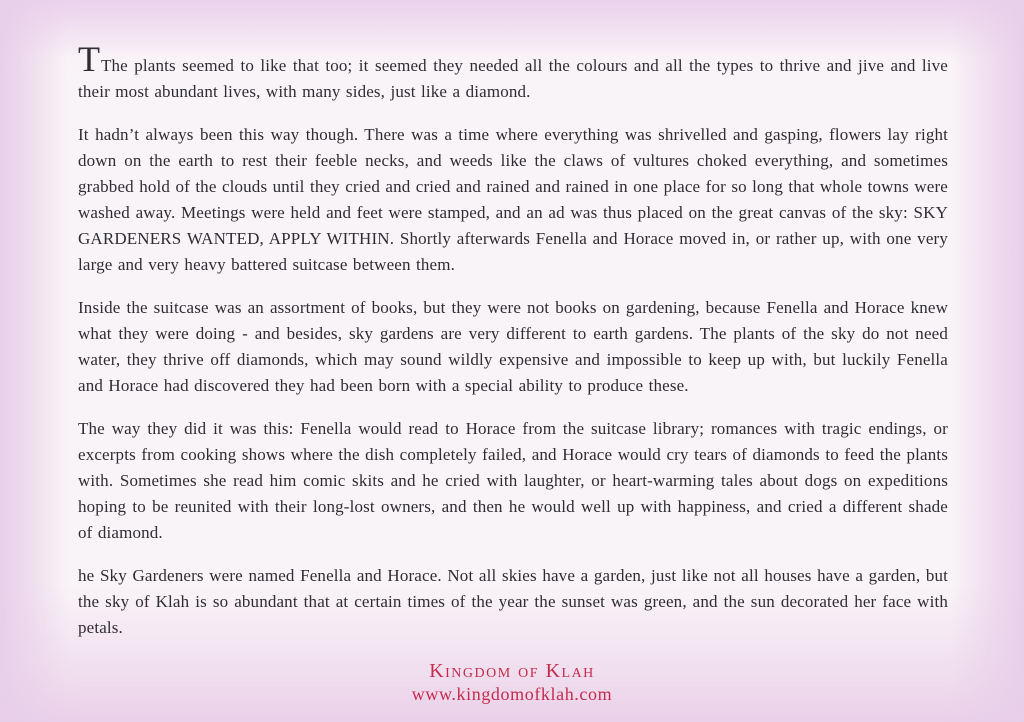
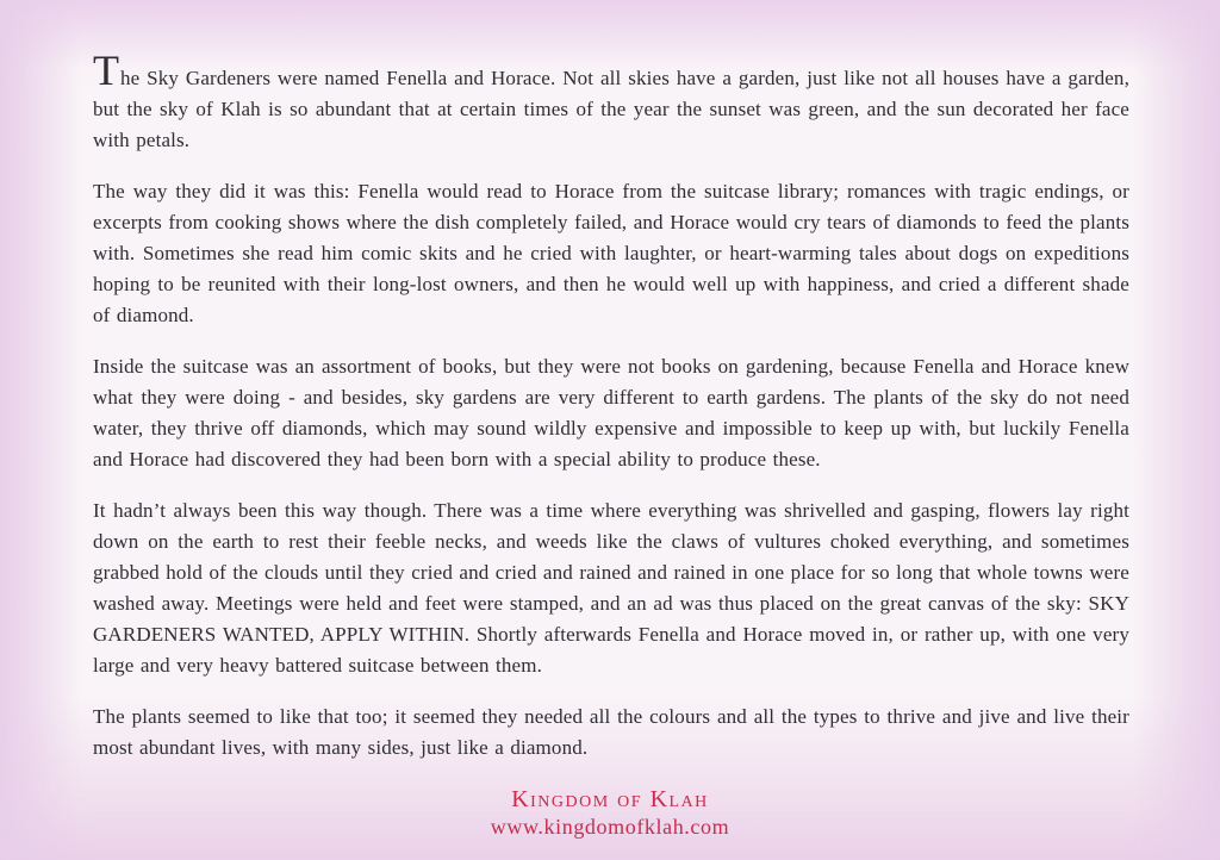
- TThe plants seemed to like that too; it seemed they needed all the colours and all the types to thrive and jive and live their most abundant lives, with many sides, just like a diamond.
+ The Sky Gardeners were named Fenella and Horace. Not all skies have a garden, just like not all houses have a garden, but the sky of Klah is so abundant that at certain times of the year the sunset was green, and the sun decorated her face with petals.
- It hadn’t always been this way though. There was a time where everything was shrivelled and gasping, flowers lay right down on the earth to rest their feeble necks, and weeds like the claws of vultures choked everything, and sometimes grabbed hold of the clouds until they cried and cried and rained and rained in one place for so long that whole towns were washed away. Meetings were held and feet were stamped, and an ad was thus placed on the great canvas of the sky: SKY GARDENERS WANTED, APPLY WITHIN. Shortly afterwards Fenella and Horace moved in, or rather up, with one very large and very heavy battered suitcase between them.
+ The way they did it was this: Fenella would read to Horace from the suitcase library; romances with tragic endings, or excerpts from cooking shows where the dish completely failed, and Horace would cry tears of diamonds to feed the plants with. Sometimes she read him comic skits and he cried with laughter, or heart-warming tales about dogs on expeditions hoping to be reunited with their long-lost owners, and then he would well up with happiness, and cried a different shade of diamond.
  Inside the suitcase was an assortment of books, but they were not books on gardening, because Fenella and Horace knew what they were doing - and besides, sky gardens are very different to earth gardens. The plants of the sky do not need water, they thrive off diamonds, which may sound wildly expensive and impossible to keep up with, but luckily Fenella and Horace had discovered they had been born with a special ability to produce these.
- The way they did it was this: Fenella would read to Horace from the suitcase library; romances with tragic endings, or excerpts from cooking shows where the dish completely failed, and Horace would cry tears of diamonds to feed the plants with. Sometimes she read him comic skits and he cried with laughter, or heart-warming tales about dogs on expeditions hoping to be reunited with their long-lost owners, and then he would well up with happiness, and cried a different shade of diamond.
+ It hadn’t always been this way though. There was a time where everything was shrivelled and gasping, flowers lay right down on the earth to rest their feeble necks, and weeds like the claws of vultures choked everything, and sometimes grabbed hold of the clouds until they cried and cried and rained and rained in one place for so long that whole towns were washed away. Meetings were held and feet were stamped, and an ad was thus placed on the great canvas of the sky: SKY GARDENERS WANTED, APPLY WITHIN. Shortly afterwards Fenella and Horace moved in, or rather up, with one very large and very heavy battered suitcase between them.
- he Sky Gardeners were named Fenella and Horace. Not all skies have a garden, just like not all houses have a garden, but the sky of Klah is so abundant that at certain times of the year the sunset was green, and the sun decorated her face with petals.
+ The plants seemed to like that too; it seemed they needed all the colours and all the types to thrive and jive and live their most abundant lives, with many sides, just like a diamond.
  Kingdom of Klah
  www.kingdomofklah.com
